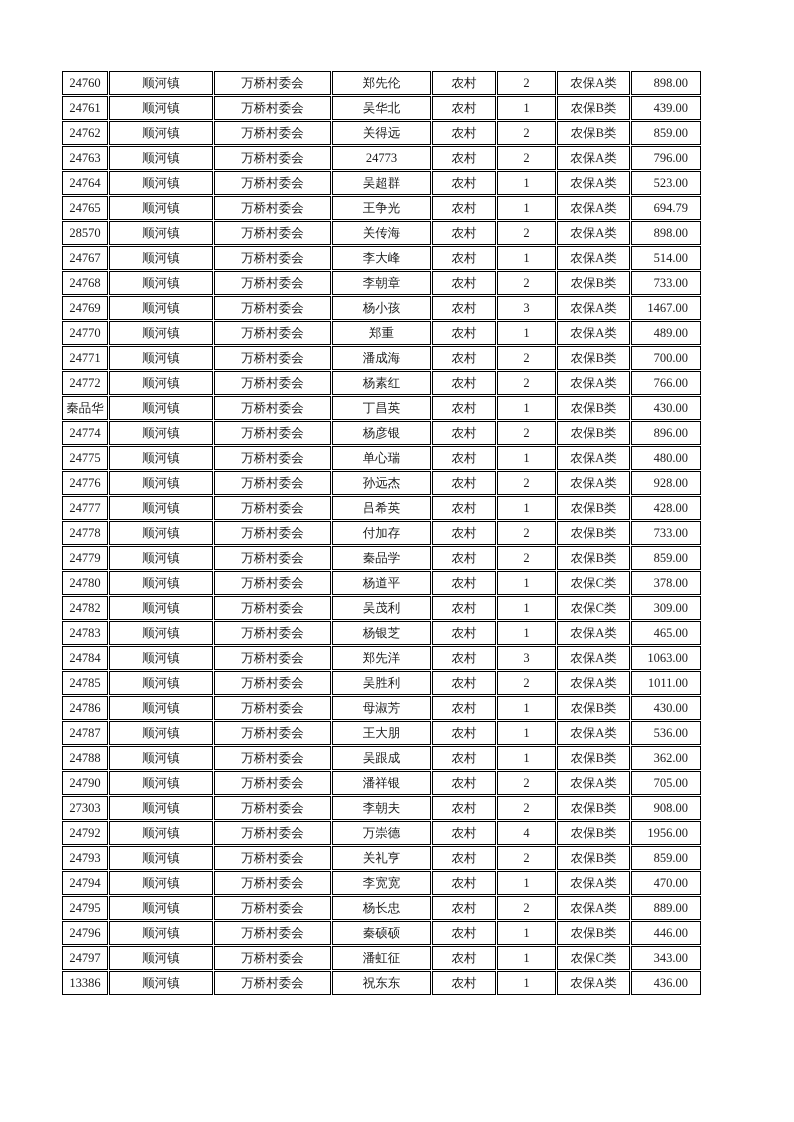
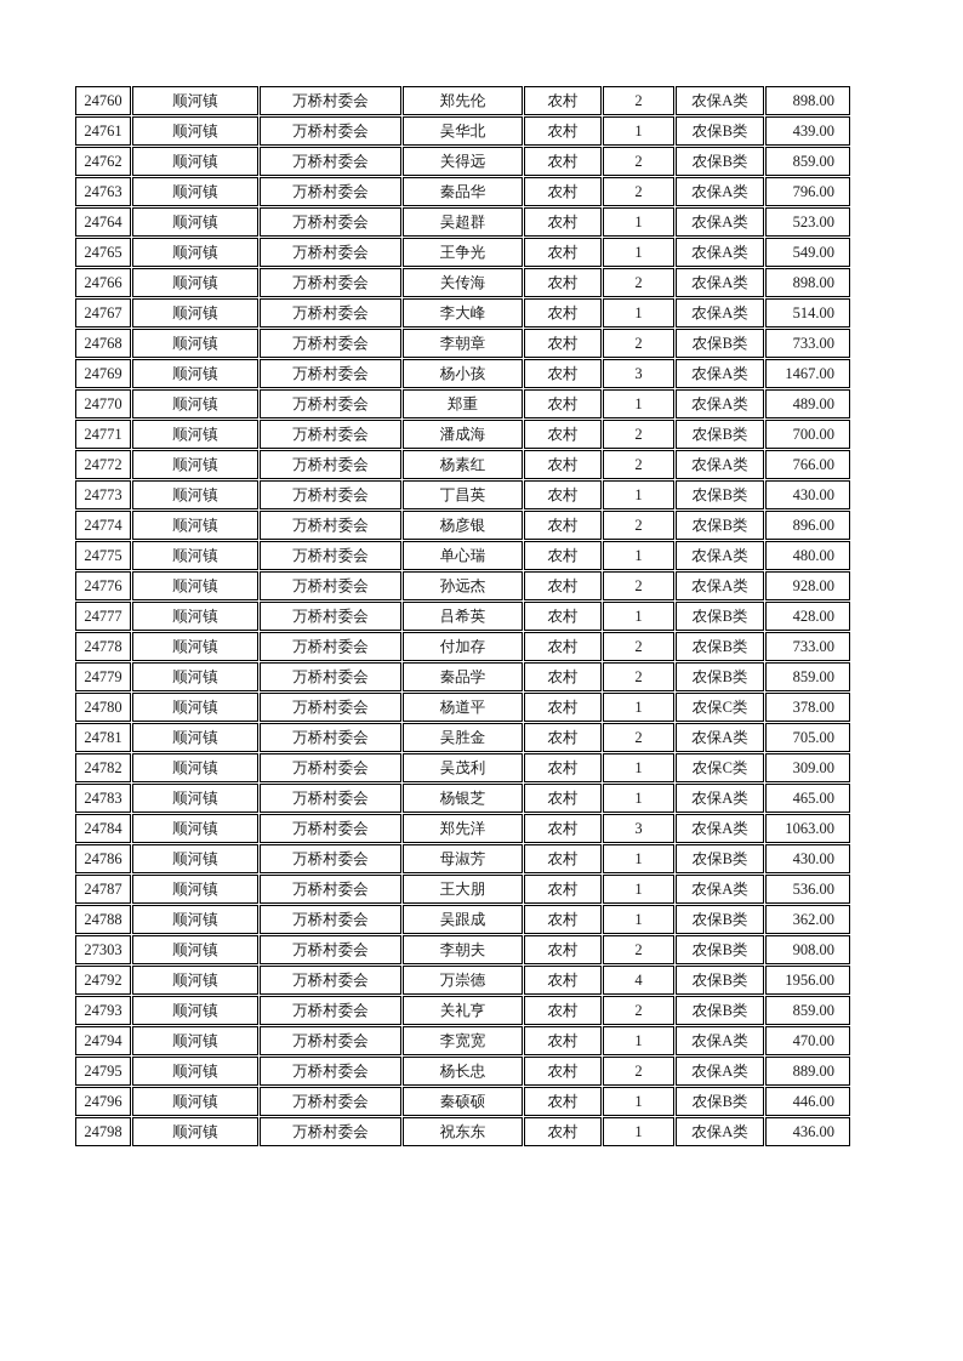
  24760	顺河镇	万桥村委会	郑先伦	农村	2	农保A类	898.00
  24761	顺河镇	万桥村委会	吴华北	农村	1	农保B类	439.00
  24762	顺河镇	万桥村委会	关得远	农村	2	农保B类	859.00
- 24763	顺河镇	万桥村委会	24773	农村	2	农保A类	796.00
+ 24763	顺河镇	万桥村委会	秦品华	农村	2	农保A类	796.00
  24764	顺河镇	万桥村委会	吴超群	农村	1	农保A类	523.00
- 24765	顺河镇	万桥村委会	王争光	农村	1	农保A类	694.79
+ 24765	顺河镇	万桥村委会	王争光	农村	1	农保A类	549.00
- 28570	顺河镇	万桥村委会	关传海	农村	2	农保A类	898.00
+ 24766	顺河镇	万桥村委会	关传海	农村	2	农保A类	898.00
  24767	顺河镇	万桥村委会	李大峰	农村	1	农保A类	514.00
  24768	顺河镇	万桥村委会	李朝章	农村	2	农保B类	733.00
  24769	顺河镇	万桥村委会	杨小孩	农村	3	农保A类	1467.00
  24770	顺河镇	万桥村委会	郑重	农村	1	农保A类	489.00
  24771	顺河镇	万桥村委会	潘成海	农村	2	农保B类	700.00
  24772	顺河镇	万桥村委会	杨素红	农村	2	农保A类	766.00
- 秦品华	顺河镇	万桥村委会	丁昌英	农村	1	农保B类	430.00
+ 24773	顺河镇	万桥村委会	丁昌英	农村	1	农保B类	430.00
  24774	顺河镇	万桥村委会	杨彦银	农村	2	农保B类	896.00
  24775	顺河镇	万桥村委会	单心瑞	农村	1	农保A类	480.00
  24776	顺河镇	万桥村委会	孙远杰	农村	2	农保A类	928.00
  24777	顺河镇	万桥村委会	吕希英	农村	1	农保B类	428.00
  24778	顺河镇	万桥村委会	付加存	农村	2	农保B类	733.00
  24779	顺河镇	万桥村委会	秦品学	农村	2	农保B类	859.00
  24780	顺河镇	万桥村委会	杨道平	农村	1	农保C类	378.00
+ 24781	顺河镇	万桥村委会	吴胜金	农村	2	农保A类	705.00
  24782	顺河镇	万桥村委会	吴茂利	农村	1	农保C类	309.00
  24783	顺河镇	万桥村委会	杨银芝	农村	1	农保A类	465.00
  24784	顺河镇	万桥村委会	郑先洋	农村	3	农保A类	1063.00
- 24785	顺河镇	万桥村委会	吴胜利	农村	2	农保A类	1011.00
  24786	顺河镇	万桥村委会	母淑芳	农村	1	农保B类	430.00
  24787	顺河镇	万桥村委会	王大朋	农村	1	农保A类	536.00
  24788	顺河镇	万桥村委会	吴跟成	农村	1	农保B类	362.00
- 24790	顺河镇	万桥村委会	潘祥银	农村	2	农保A类	705.00
  27303	顺河镇	万桥村委会	李朝夫	农村	2	农保B类	908.00
  24792	顺河镇	万桥村委会	万崇德	农村	4	农保B类	1956.00
  24793	顺河镇	万桥村委会	关礼亨	农村	2	农保B类	859.00
  24794	顺河镇	万桥村委会	李宽宽	农村	1	农保A类	470.00
  24795	顺河镇	万桥村委会	杨长忠	农村	2	农保A类	889.00
  24796	顺河镇	万桥村委会	秦硕硕	农村	1	农保B类	446.00
- 24797	顺河镇	万桥村委会	潘虹征	农村	1	农保C类	343.00
- 13386	顺河镇	万桥村委会	祝东东	农村	1	农保A类	436.00
+ 24798	顺河镇	万桥村委会	祝东东	农村	1	农保A类	436.00
